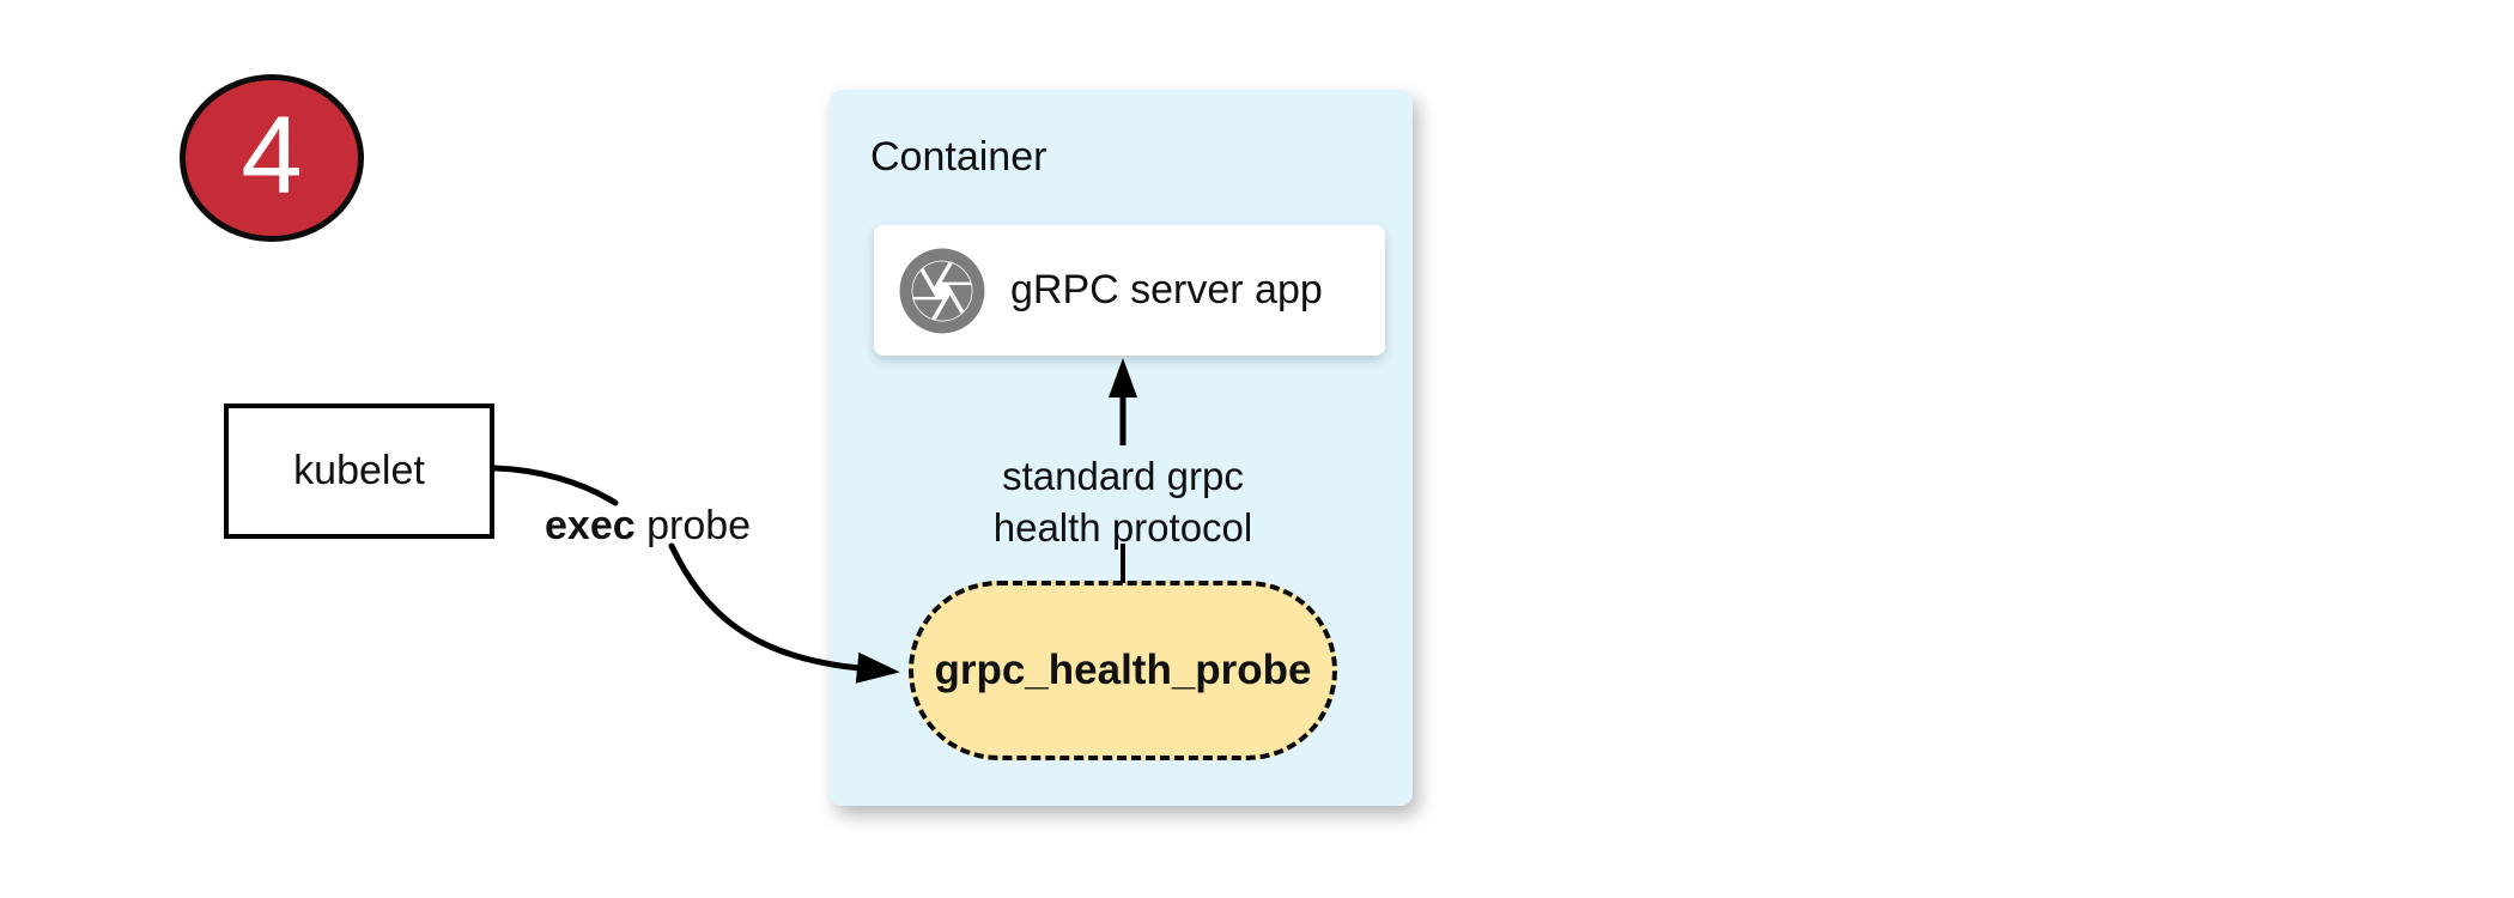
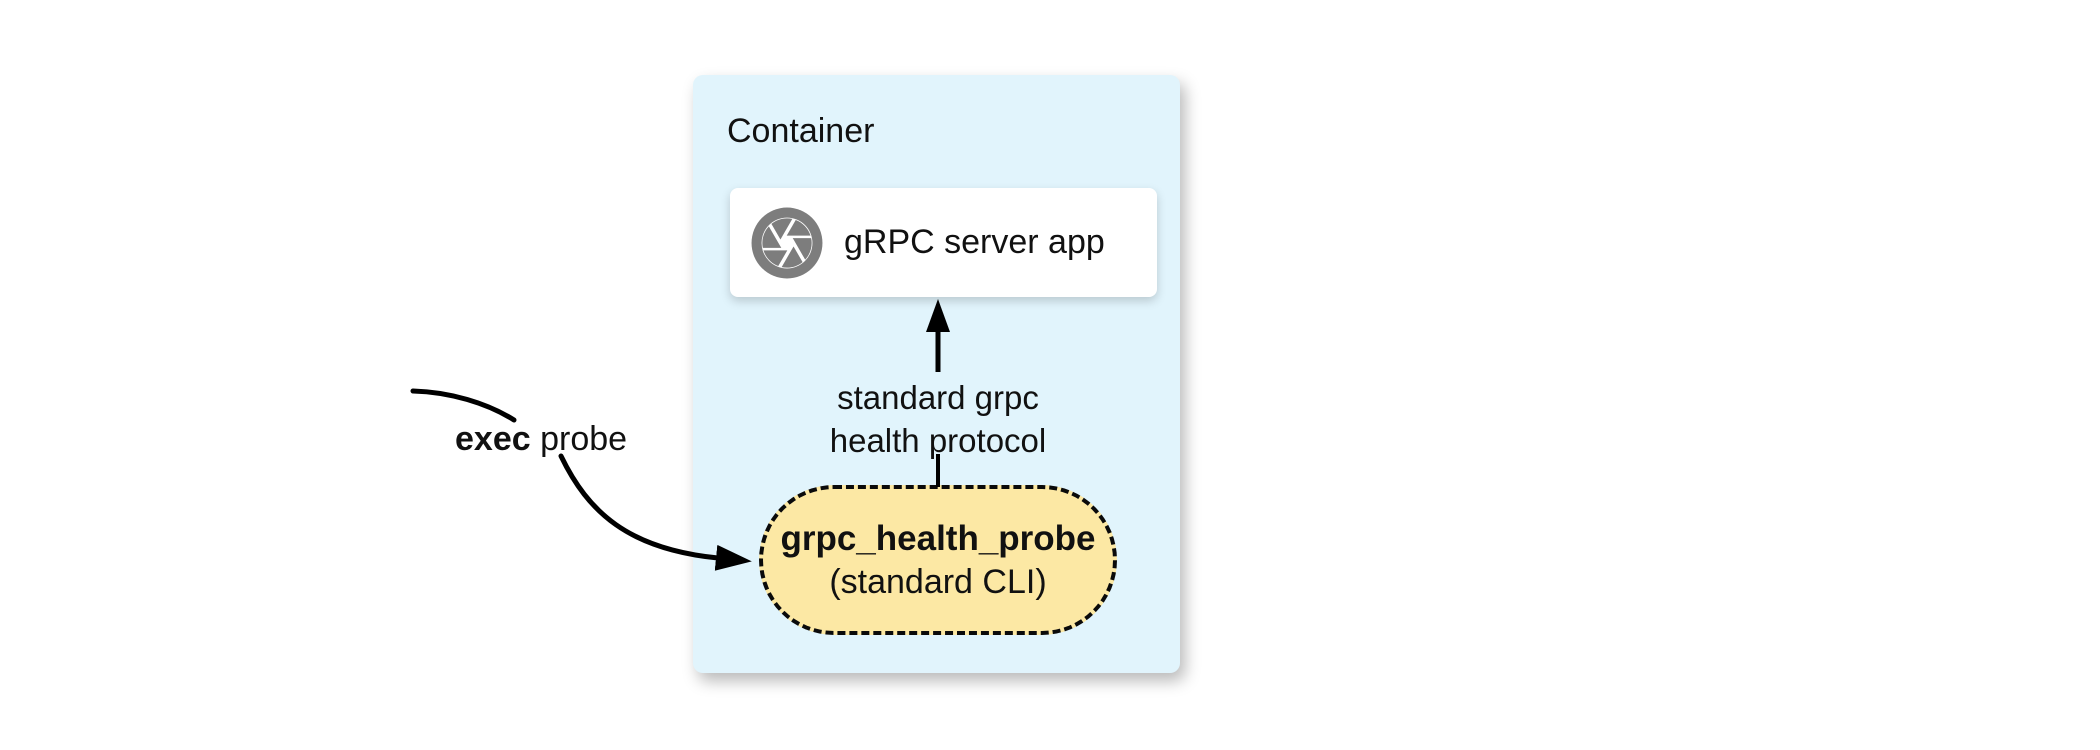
- 4
- kubelet
  exec probe
  Container
  gRPC server app
  standard grpc
  health protocol
  grpc_health_probe
+ (standard CLI)
